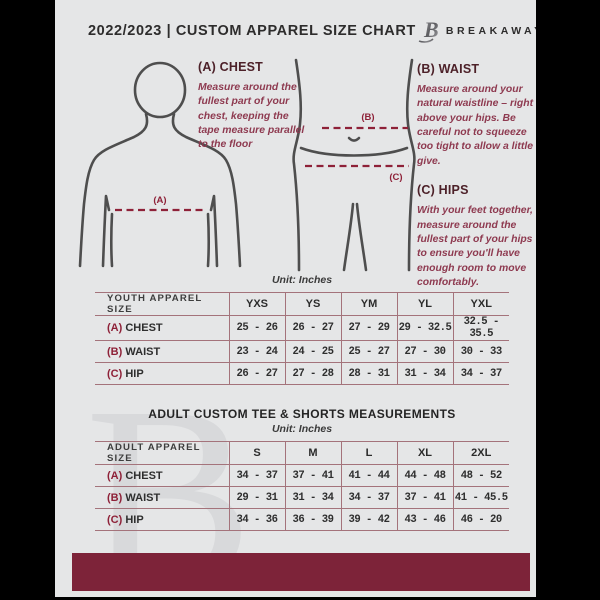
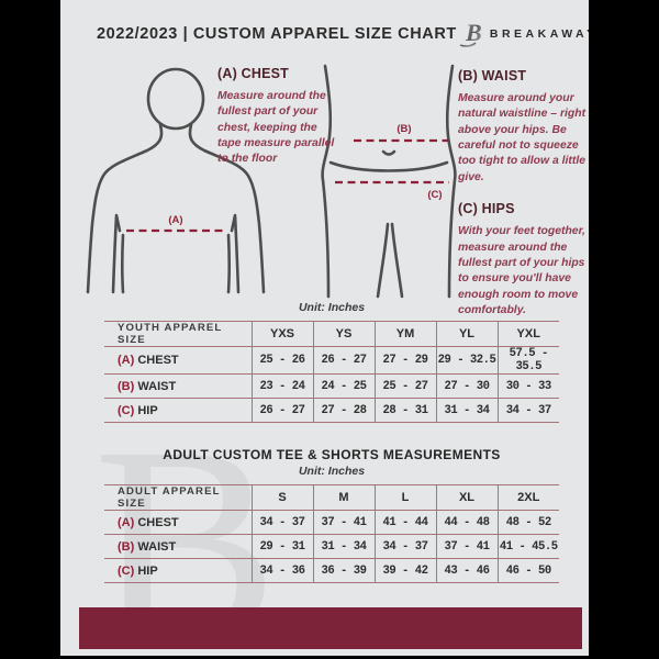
  B
  2022/2023 | CUSTOM APPAREL SIZE CHART
  B
  BREAKAWA
  (A)
  (B)
  (C)
  (A) CHEST
  Measure around the fullest part of your chest, keeping the tape measure parallel to the floor
  (B) WAIST
  Measure around your natural waistline – right above your hips. Be careful not to squeeze too tight to allow a little give.
  (C) HIPS
  With your feet together, measure around the fullest part of your hips to ensure you'll have enough room to move comfortably.
  Unit: Inches
  YOUTH APPAREL SIZE	YXS	YS	YM	YL	YXL
- (A) CHEST	25 - 26	26 - 27	27 - 29	29 - 32.5	32.5 - 35.5
+ (A) CHEST	25 - 26	26 - 27	27 - 29	29 - 32.5	57.5 - 35.5
  (B) WAIST	23 - 24	24 - 25	25 - 27	27 - 30	30 - 33
  (C) HIP	26 - 27	27 - 28	28 - 31	31 - 34	34 - 37
  ADULT CUSTOM TEE & SHORTS MEASUREMENTS
  Unit: Inches
  ADULT APPAREL SIZE	S	M	L	XL	2XL
  (A) CHEST	34 - 37	37 - 41	41 - 44	44 - 48	48 - 52
  (B) WAIST	29 - 31	31 - 34	34 - 37	37 - 41	41 - 45.5
- (C) HIP	34 - 36	36 - 39	39 - 42	43 - 46	46 - 20
+ (C) HIP	34 - 36	36 - 39	39 - 42	43 - 46	46 - 50
